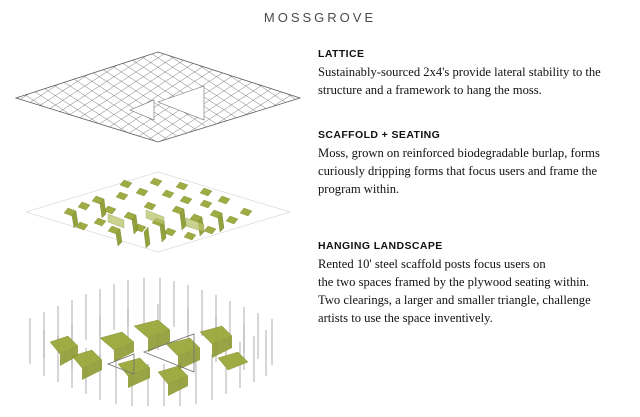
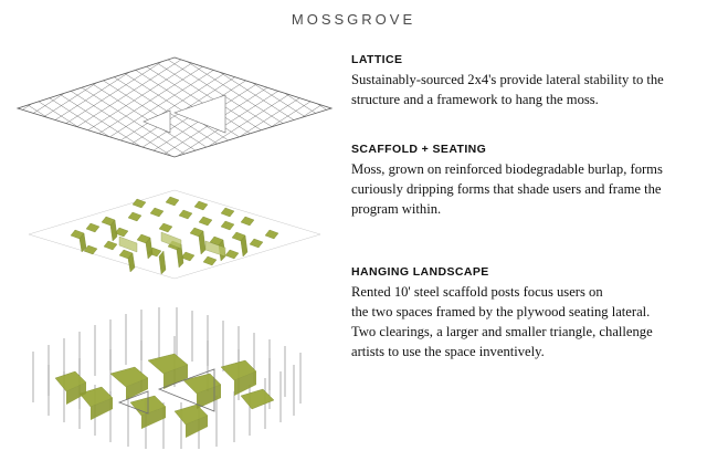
  MOSSGROVE
  LATTICE
  Sustainably-sourced 2x4's provide lateral stability to the structure and a framework to hang the moss.
  SCAFFOLD + SEATING
- Moss, grown on reinforced biodegradable burlap, forms curiously dripping forms that focus users and frame the program within.
+ Moss, grown on reinforced biodegradable burlap, forms curiously dripping forms that shade users and frame the program within.
  HANGING LANDSCAPE
  Rented 10' steel scaffold posts focus users on
- the two spaces framed by the plywood seating within.
+ the two spaces framed by the plywood seating lateral.
  Two clearings, a larger and smaller triangle, challenge artists to use the space inventively.
